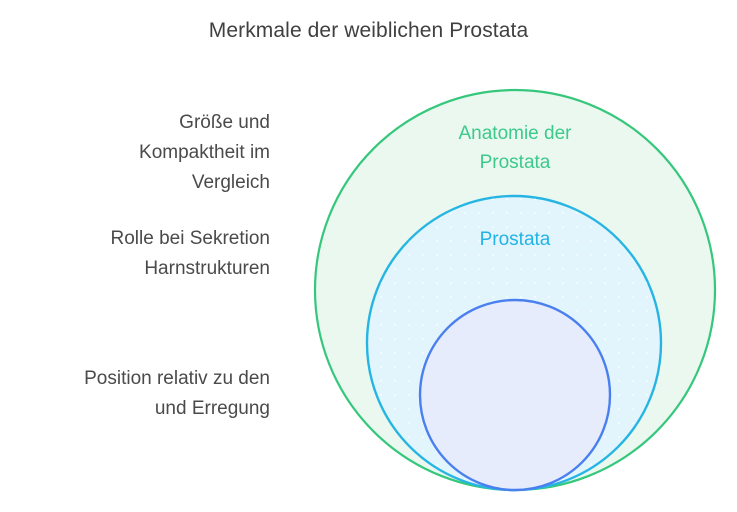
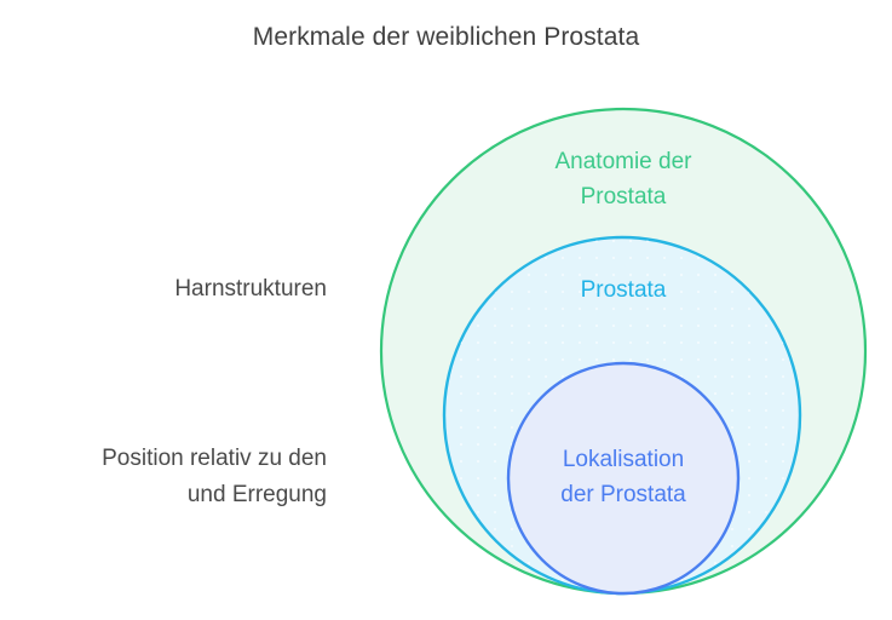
  Merkmale der weiblichen Prostata
- Größe und
- Kompaktheit im
- Vergleich
- Rolle bei Sekretion
  Harnstrukturen
  Position relativ zu den
  und Erregung
  Anatomie der
  Prostata
  Prostata
+ Lokalisation
+ der Prostata
